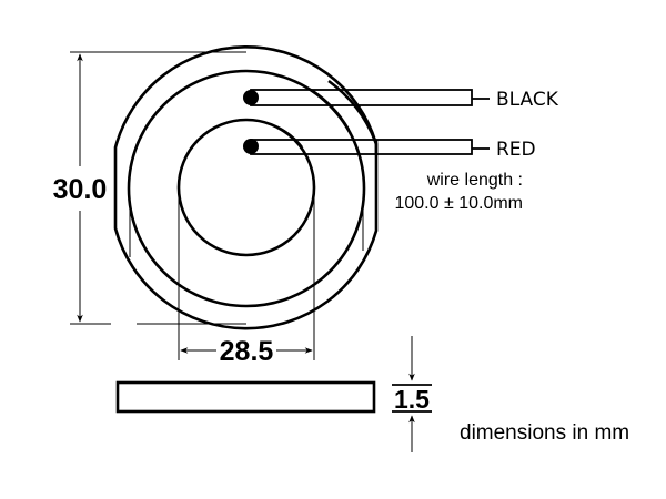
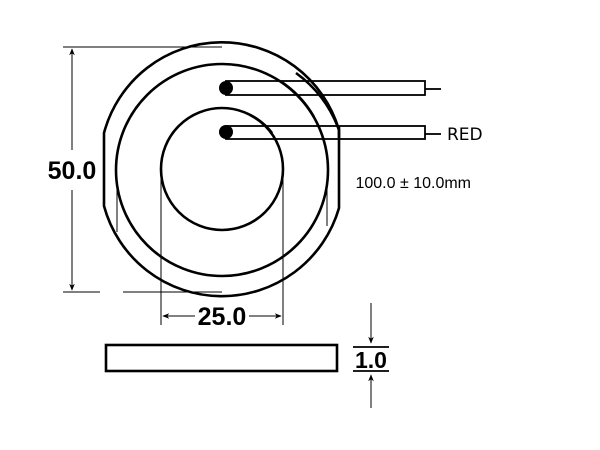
- BLACK
  RED
- wire length :
  100.0 ± 10.0mm
- 30.0
+ 50.0
- 28.5
+ 25.0
- 1.5
+ 1.0
- dimensions in mm
